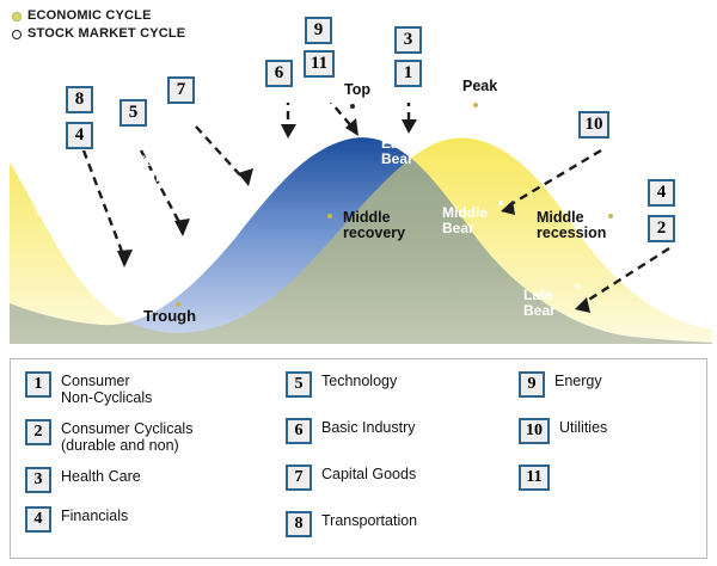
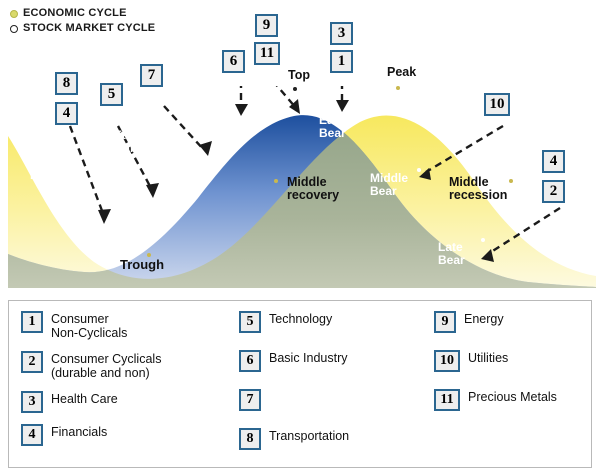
  ECONOMIC CYCLE
  STOCK MARKET CYCLE
  Bottom
  Early
  Bull
  Early
  Bear
  Middle
  Bear
  Late
  Bear
  Trough
  Middle
  recovery
  Middle
  recession
  Top
  Peak
  8
  4
  5
  7
  6
  9
  11
  3
  1
  10
  4
  2
  1
  Consumer
  Non-Cyclicals
  2
  Consumer Cyclicals
  (durable and non)
  3
  Health Care
  4
  Financials
  5
  Technology
  6
  Basic Industry
  7
- Capital Goods
  8
  Transportation
  9
  Energy
  10
  Utilities
  11
+ Precious Metals
